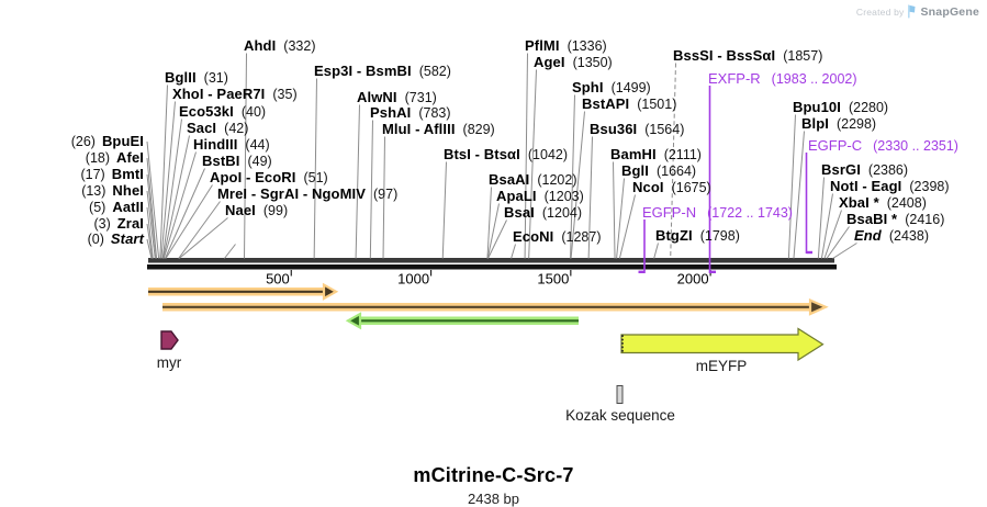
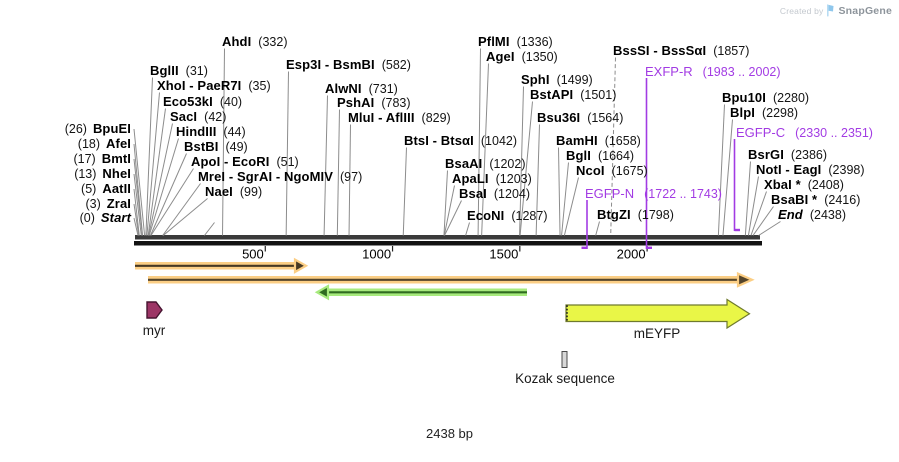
  Created by
  SnapGene
  500
  1000
  1500
  2000
  (26) BpuEI
  (18) AfeI
  (17) BmtI
  (13) NheI
  (5) AatII
  (3) ZraI
  (0) Start
  AhdI (332)
  BglII (31)
  XhoI - PaeR7I (35)
  Eco53kI (40)
  SacI (42)
  HindIII (44)
  BstBI (49)
  ApoI - EcoRI (51)
  MreI - SgrAI - NgoMIV (97)
  NaeI (99)
  Esp3I - BsmBI (582)
  AlwNI (731)
  PshAI (783)
  MluI - AflIII (829)
  BtsI - BtsαI (1042)
  BsaAI (1202)
  ApaLI (1203)
  BsaI (1204)
  EcoNI (1287)
  PflMI (1336)
  AgeI (1350)
  SphI (1499)
  BstAPI (1501)
  Bsu36I (1564)
- BamHI (2111)
+ BamHI (1658)
  BglI (1664)
  NcoI (1675)
  BtgZI (1798)
  BssSI - BssSαI (1857)
  Bpu10I (2280)
  BlpI (2298)
  BsrGI (2386)
  NotI - EagI (2398)
  XbaI * (2408)
  BsaBI * (2416)
  End (2438)
  EXFP-R (1983 .. 2002)
  EGFP-N (1722 .. 1743)
  EGFP-C (2330 .. 2351)
  myr
  mEYFP
  Kozak sequence
- mCitrine-C-Src-7
  2438 bp
